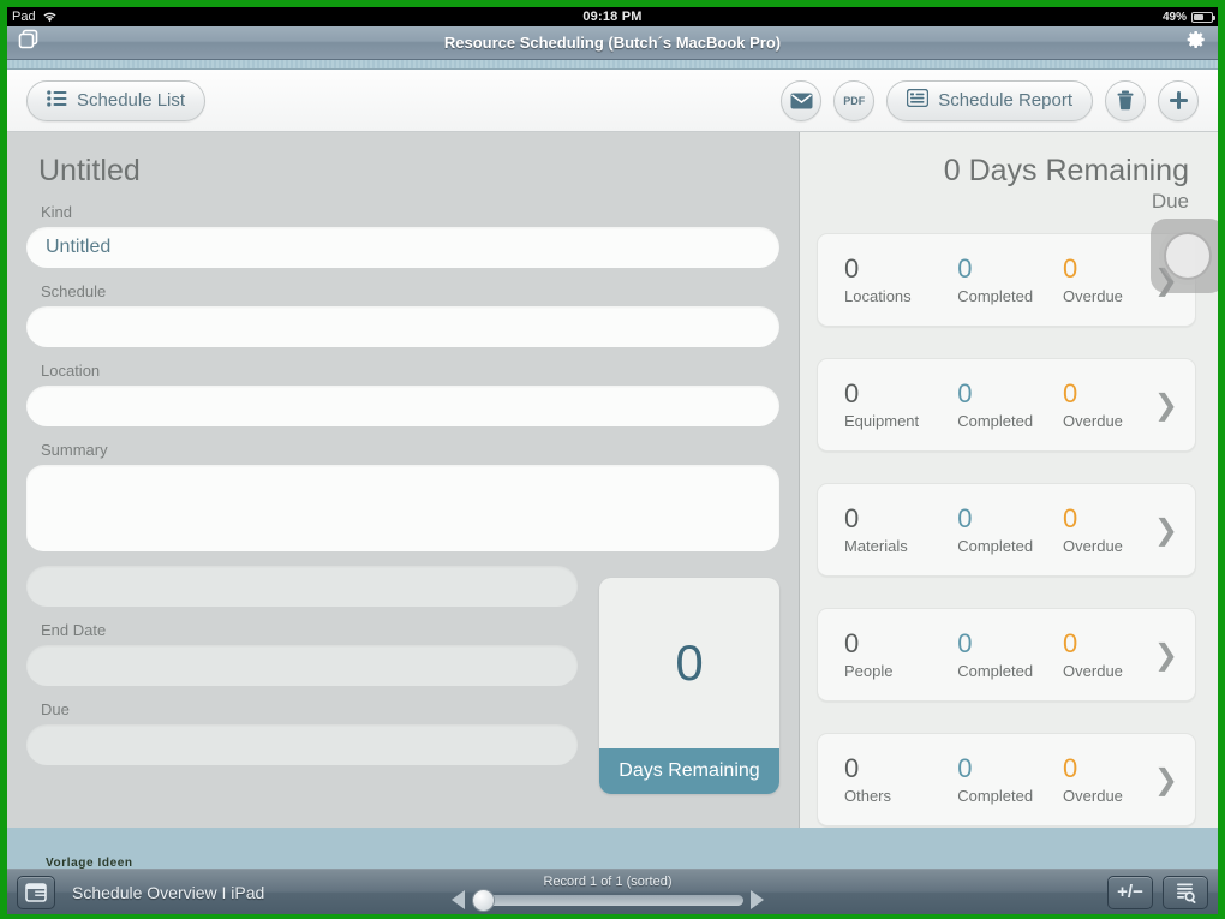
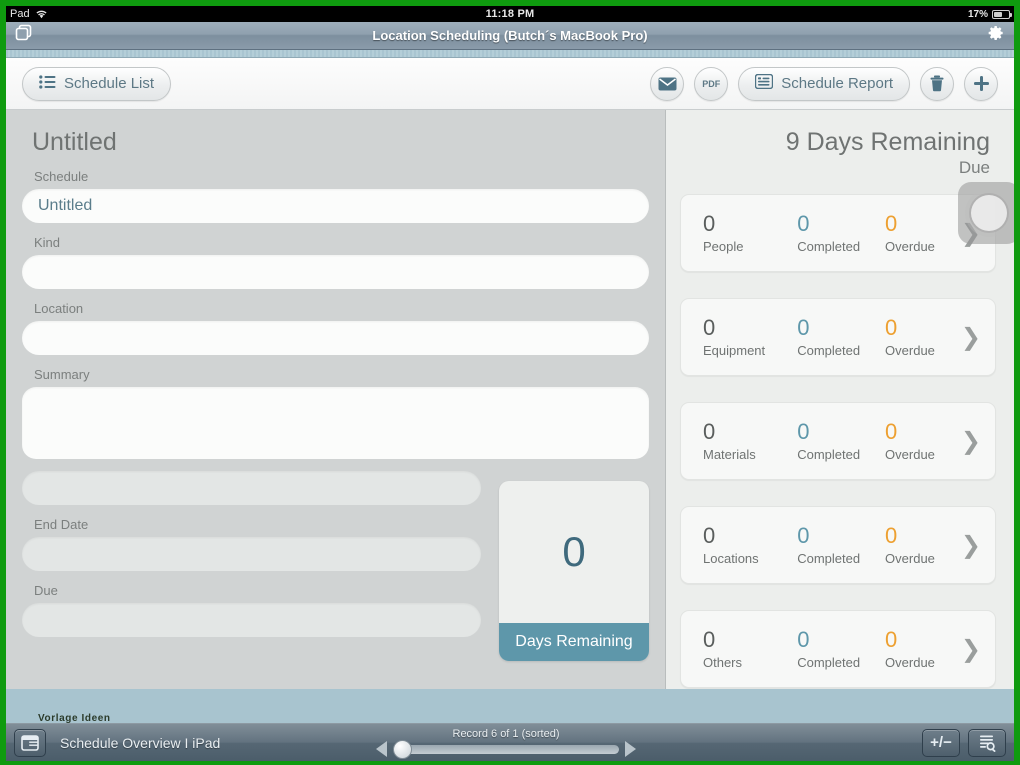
  Pad
- 09:18 PM
+ 11:18 PM
- 49%
+ 17%
- Resource Scheduling (Butch´s MacBook Pro)
+ Location Scheduling (Butch´s MacBook Pro)
  Schedule List
  PDF
  Schedule Report
  Untitled
- Kind
+ Schedule
  Untitled
- Schedule
+ Kind
  Location
  Summary
  End Date
  Due
  0
  Days Remaining
- 0 Days Remaining
+ 9 Days Remaining
  Due
  0
- Locations
+ People
  0
  Completed
  0
  Overdue
  ❯
  0
  Equipment
  0
  Completed
  0
  Overdue
  ❯
  0
  Materials
  0
  Completed
  0
  Overdue
  ❯
  0
- People
+ Locations
  0
  Completed
  0
  Overdue
  ❯
  0
  Others
  0
  Completed
  0
  Overdue
  ❯
  Vorlage Ideen
  Schedule Overview I iPad
- Record 1 of 1 (sorted)
+ Record 6 of 1 (sorted)
  +/−
